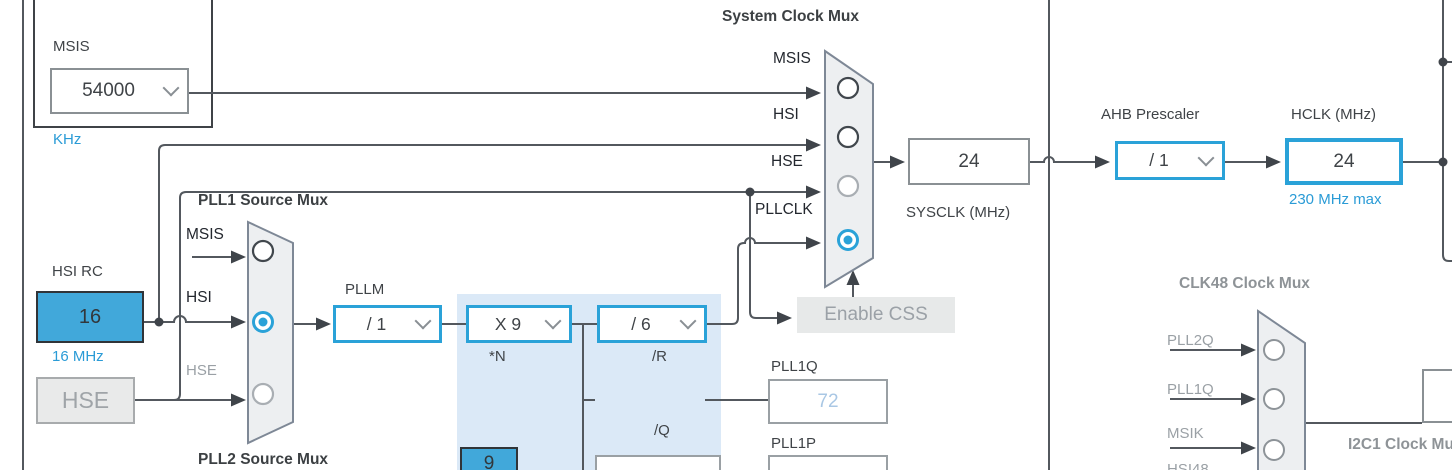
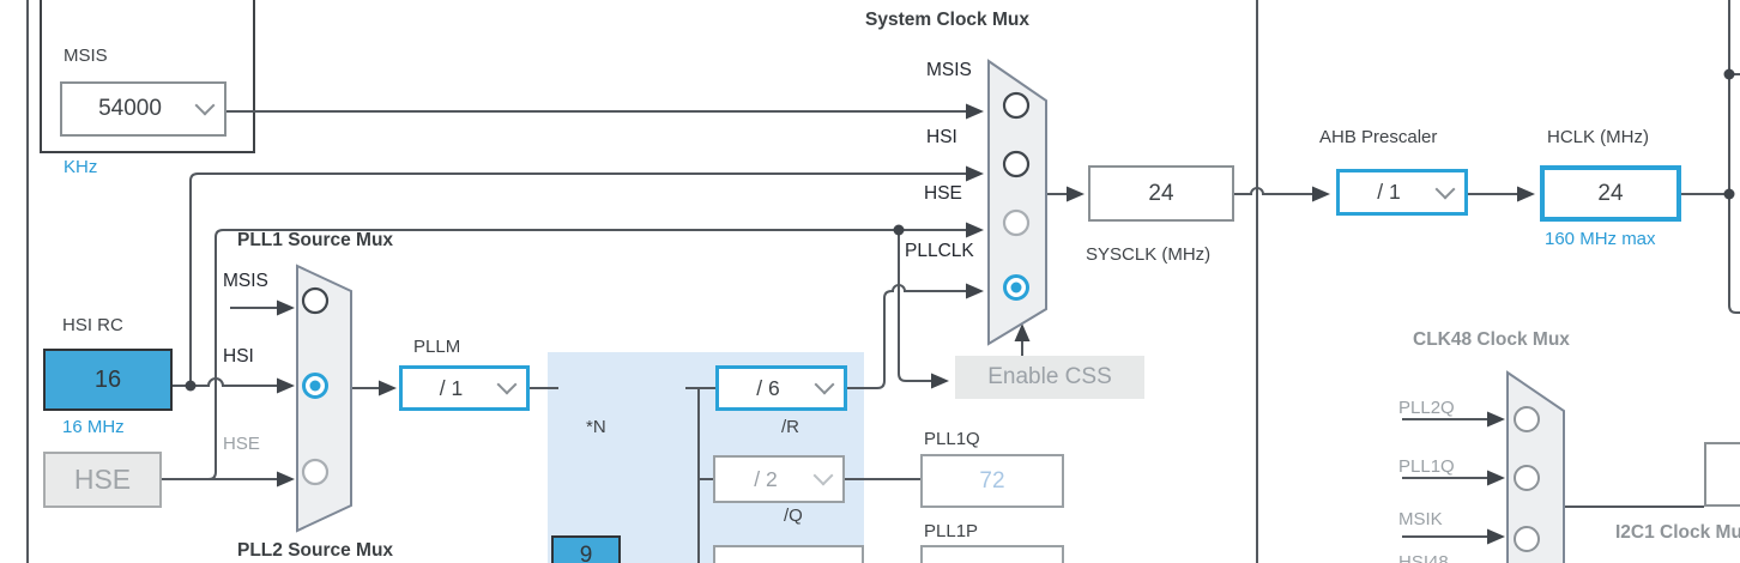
  MSIS
  54000
  KHz
  HSI RC
  16
  16 MHz
  HSE
  PLL1 Source Mux
  MSIS
  HSI
  HSE
  PLLM
  / 1
- X 9
  *N
  / 6
  /R
+ / 2
  /Q
  9
  PLL1Q
  72
  PLL1P
  PLL2 Source Mux
  System Clock Mux
  MSIS
  HSI
  HSE
  PLLCLK
  24
  SYSCLK (MHz)
  Enable CSS
  AHB Prescaler
  / 1
  HCLK (MHz)
  24
- 230 MHz max
+ 160 MHz max
  CLK48 Clock Mux
  PLL2Q
  PLL1Q
  MSIK
  I2C1 Clock Mu
